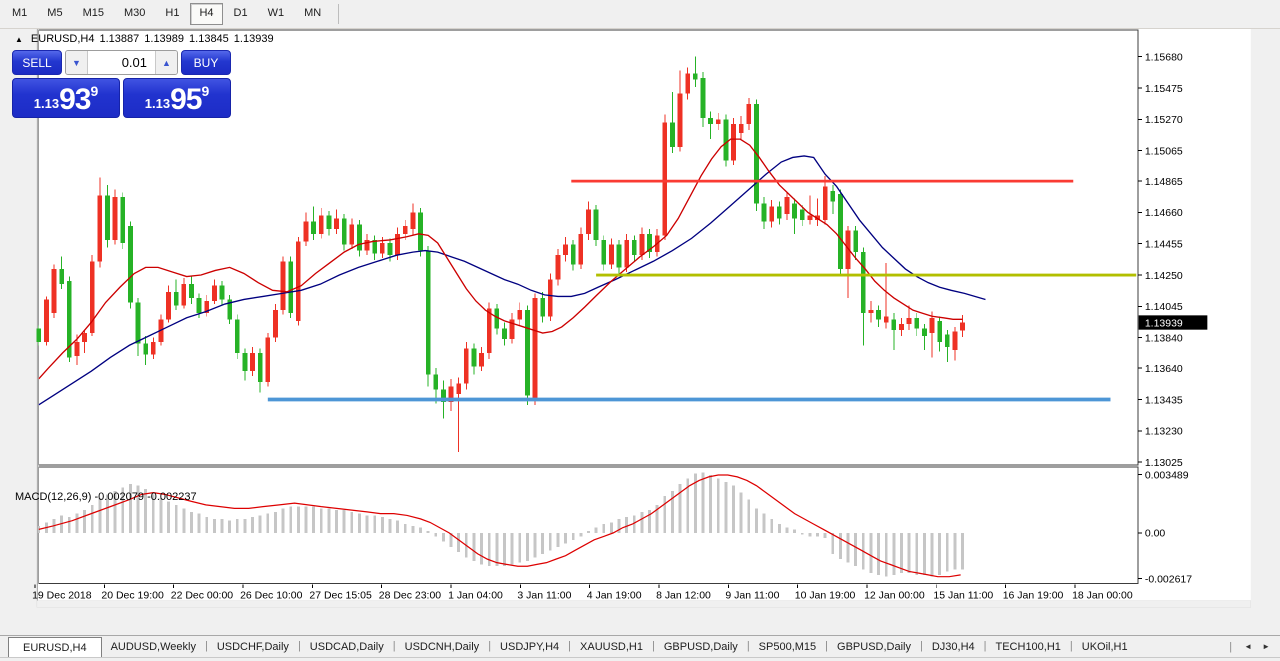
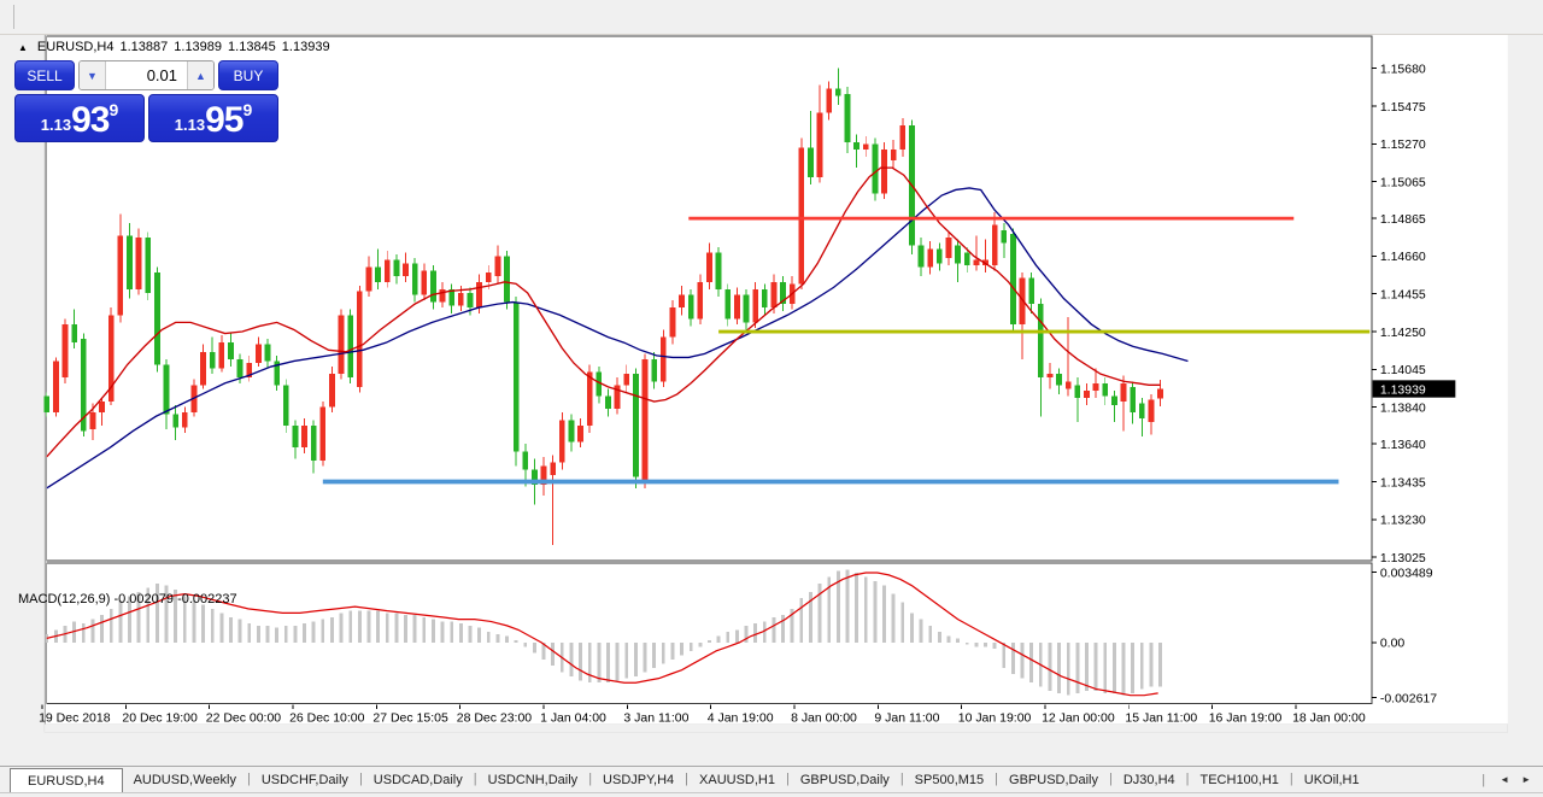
- M1
- M5
- M15
- M30
- H1
- H4
- D1
- W1
- MN
  1.15680
  1.15475
  1.15270
  1.15065
  1.14865
  1.14660
  1.14455
  1.14250
  1.14045
  1.13840
  1.13640
  1.13435
  1.13230
  1.13025
  0.003489
  0.00
  -0.002617
  19 Dec 2018
  20 Dec 19:00
  22 Dec 00:00
  26 Dec 10:00
  27 Dec 15:05
  28 Dec 23:00
  1 Jan 04:00
  3 Jan 11:00
  4 Jan 19:00
- 8 Jan 12:00
+ 8 Jan 00:00
  9 Jan 11:00
  10 Jan 19:00
  12 Jan 00:00
  15 Jan 11:00
  16 Jan 19:00
  18 Jan 00:00
  1.13939
  ▲
  EURUSD,H4
  1.13887
  1.13989
  1.13845
  1.13939
  SELL
  ▼
  0.01
  ▲
  BUY
  1.13
  93
  9
  1.13
  95
  9
  MACD(12,26,9) -0.002079 -0.002237
  EURUSD,H4
  AUDUSD,Weekly
  |
  USDCHF,Daily
  |
  USDCAD,Daily
  |
  USDCNH,Daily
  |
  USDJPY,H4
  |
  XAUUSD,H1
  |
  GBPUSD,Daily
  |
  SP500,M15
  |
  GBPUSD,Daily
  |
  DJ30,H4
  |
  TECH100,H1
  |
  UKOil,H1
  |
  ◄
  ►
